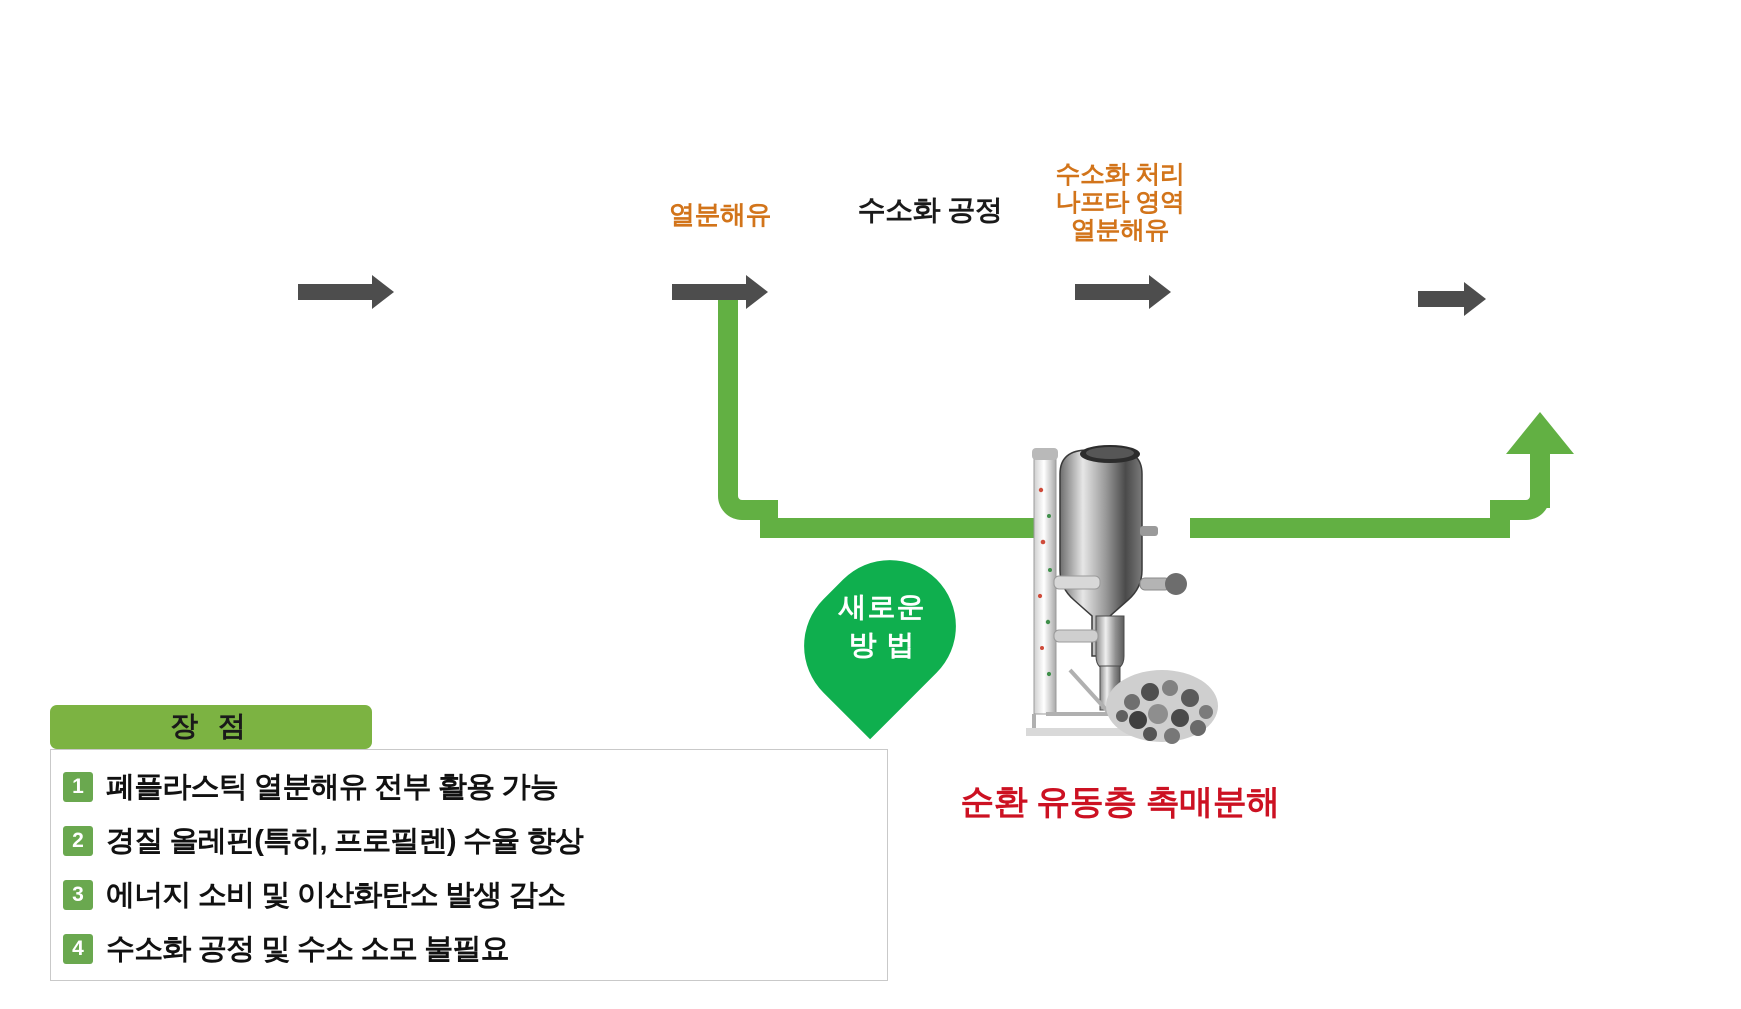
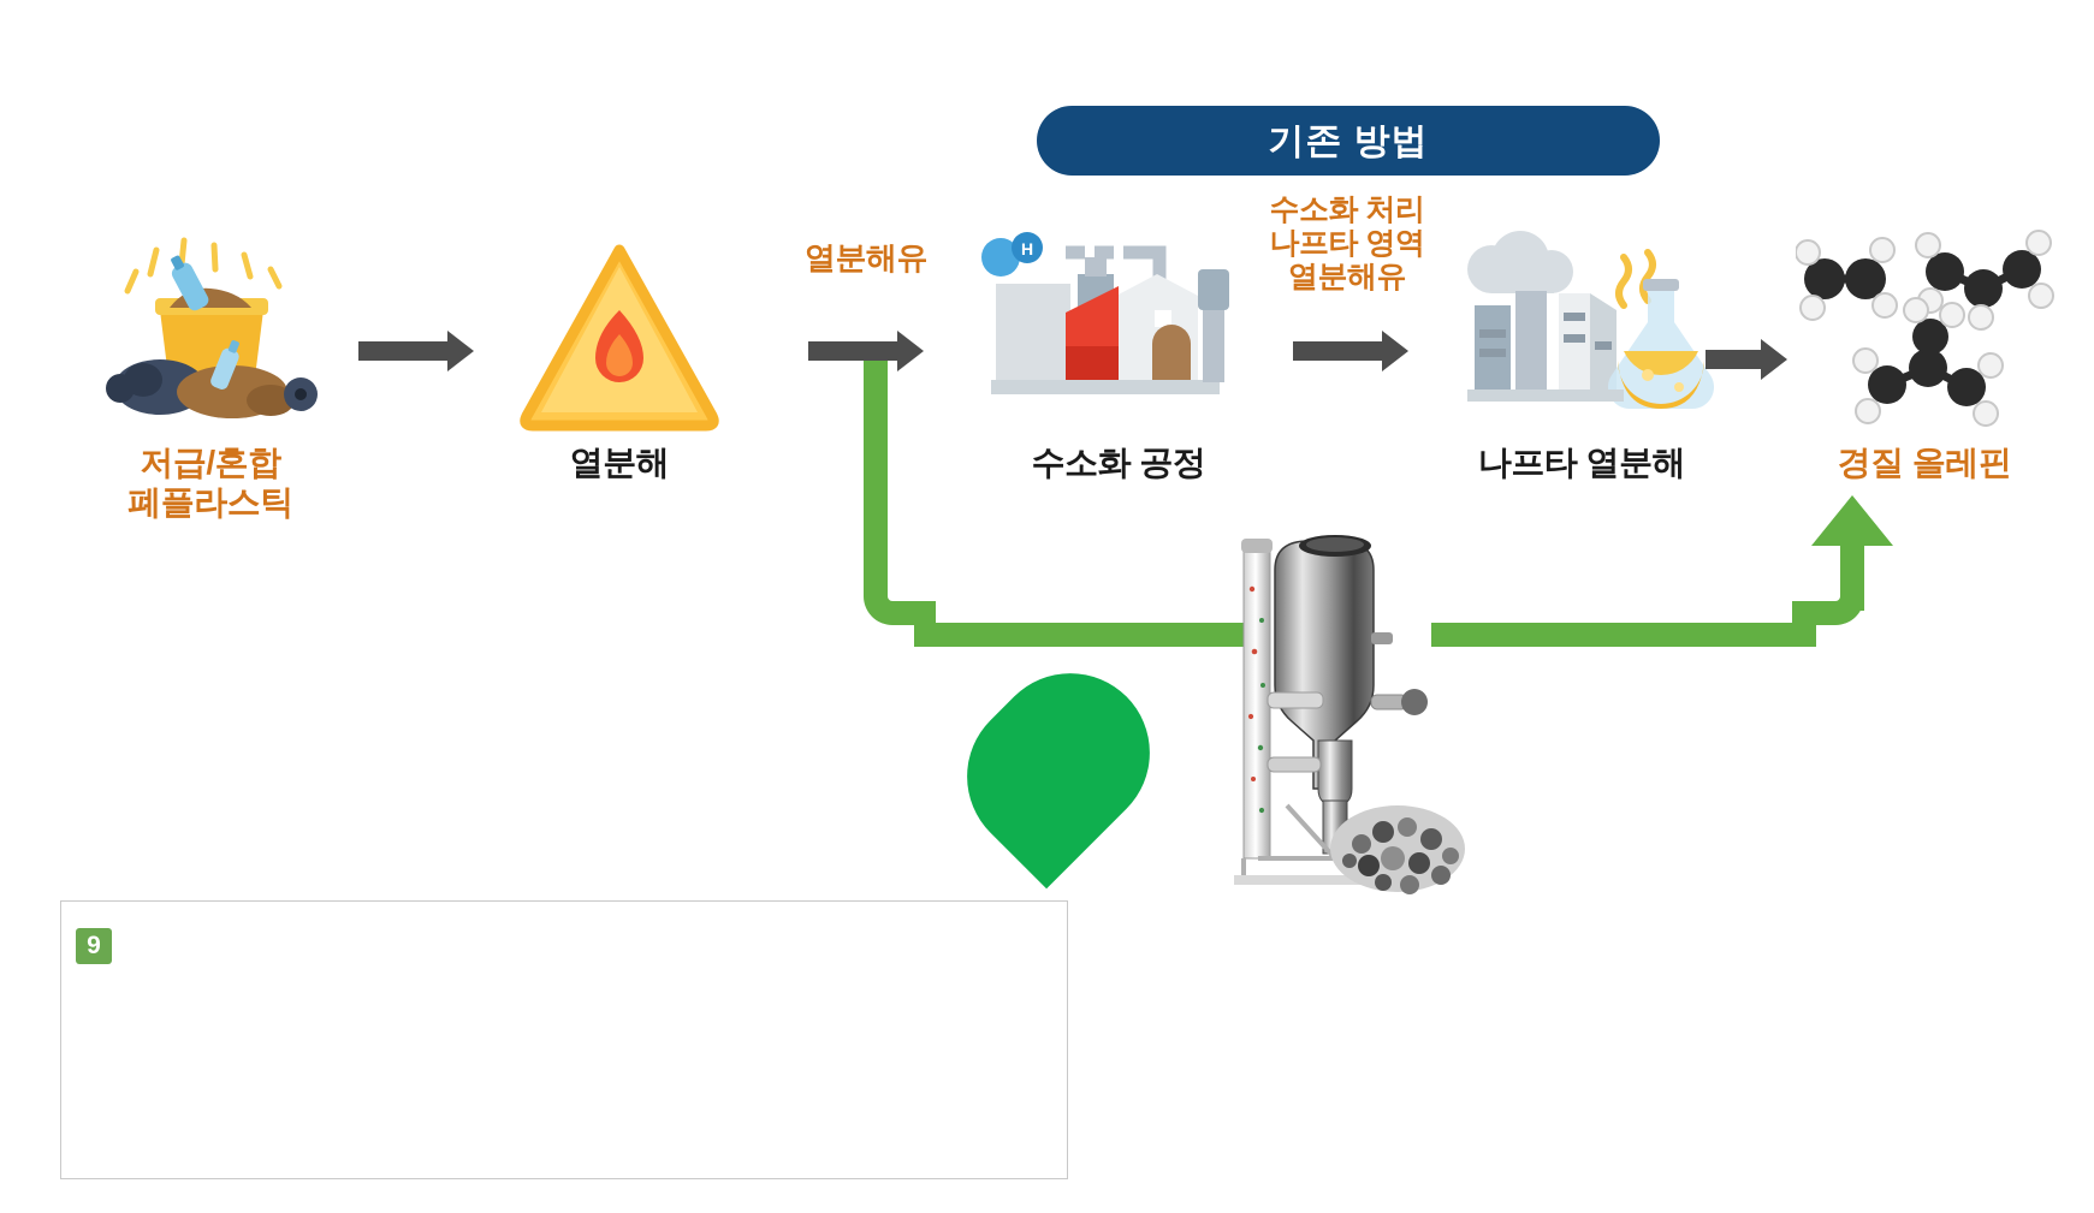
+ 기존 방법
+ 저급/혼합
+ 폐플라스틱
+ 열분해
+ H
  수소화 공정
+ 나프타 열분해
+ 경질 올레핀
  열분해유
  수소화 처리
  나프타 영역
  열분해유
- 새로운
- 방 법
- 순환 유동층 촉매분해
- 장 점
- 1
+ 9
- 폐플라스틱 열분해유 전부 활용 가능
- 2
- 경질 올레핀(특히, 프로필렌) 수율 향상
- 3
- 에너지 소비 및 이산화탄소 발생 감소
- 4
- 수소화 공정 및 수소 소모 불필요
